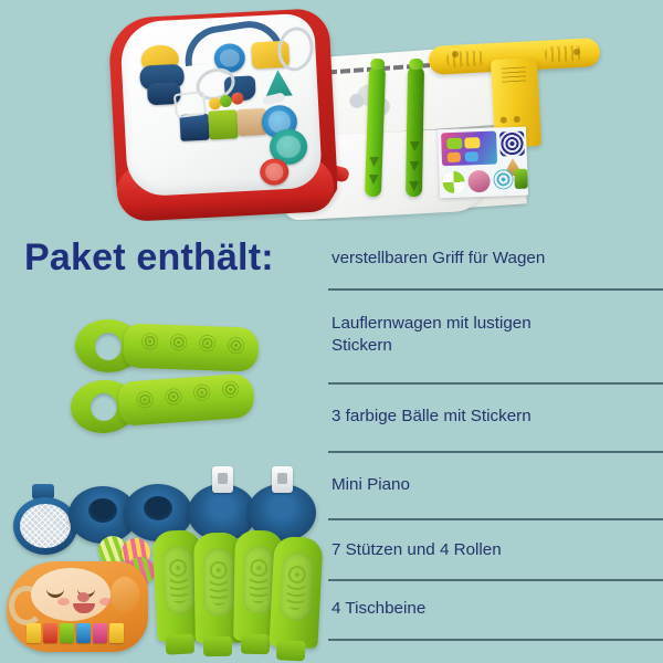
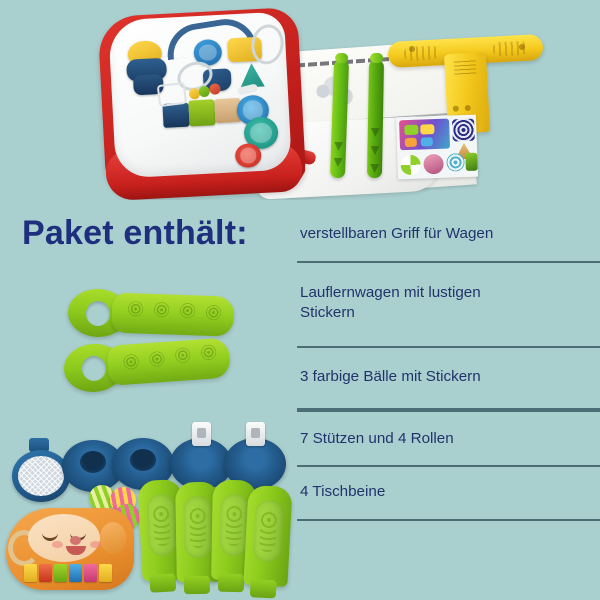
  Paket enthält:
  verstellbaren Griff für Wagen
  Lauflernwagen mit lustigen Stickern
  3 farbige Bälle mit Stickern
- Mini Piano
  7 Stützen und 4 Rollen
  4 Tischbeine
